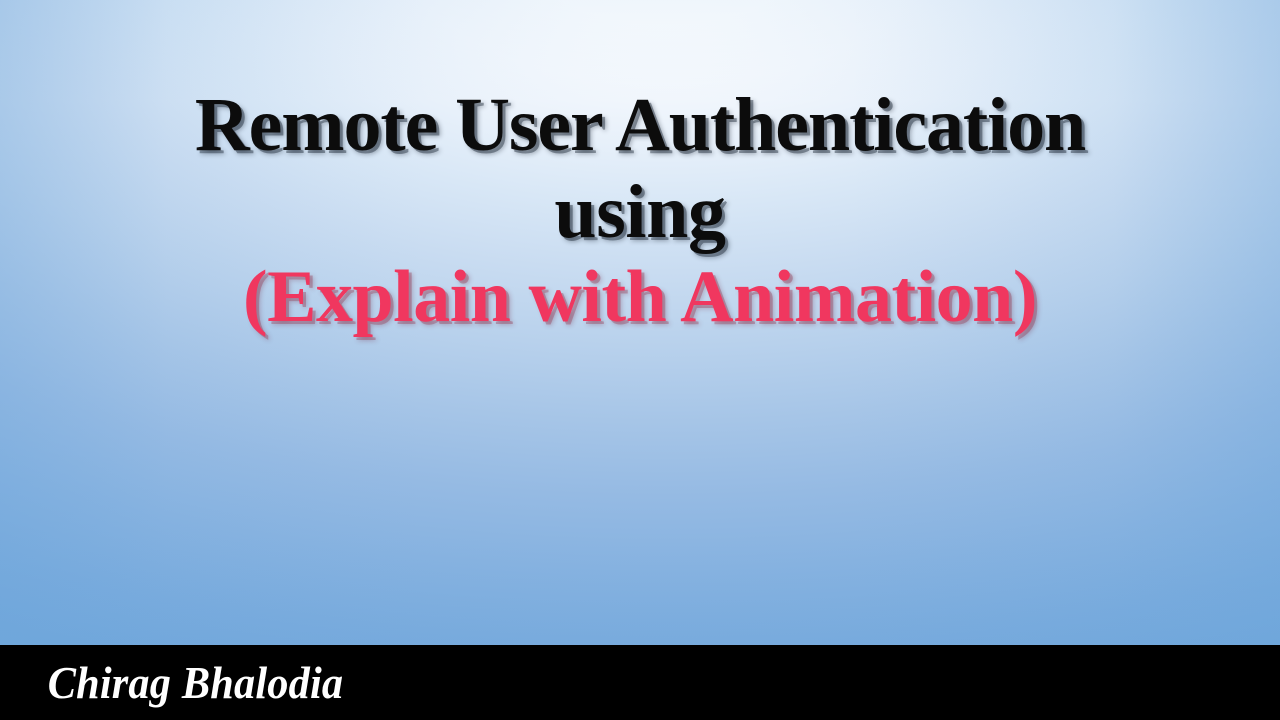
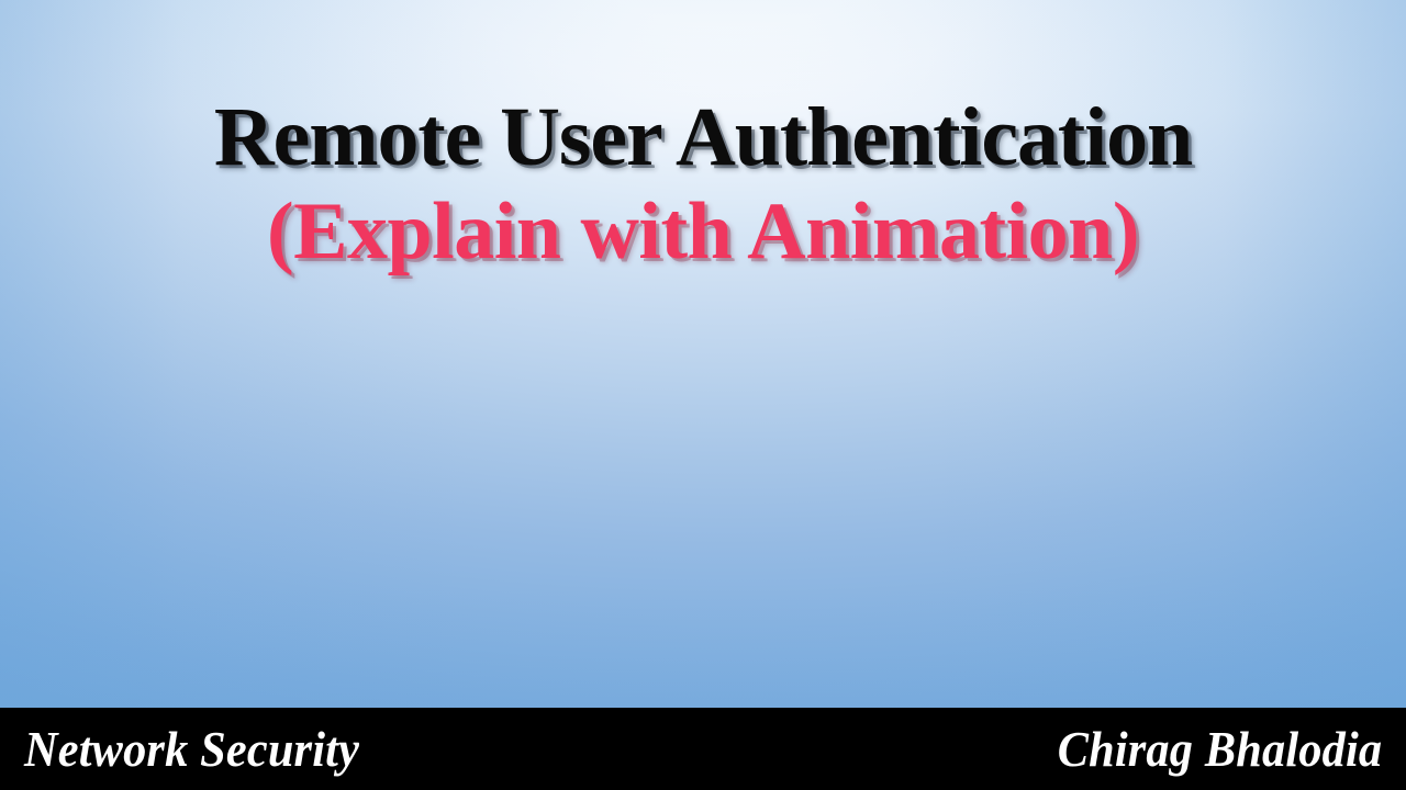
  Remote User Authentication
- using
  (Explain with Animation)
+ Network Security
  Chirag Bhalodia
